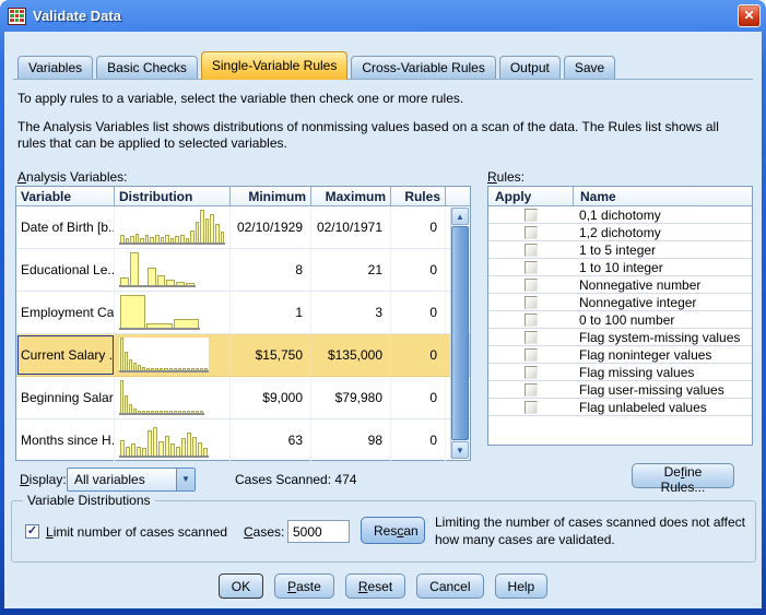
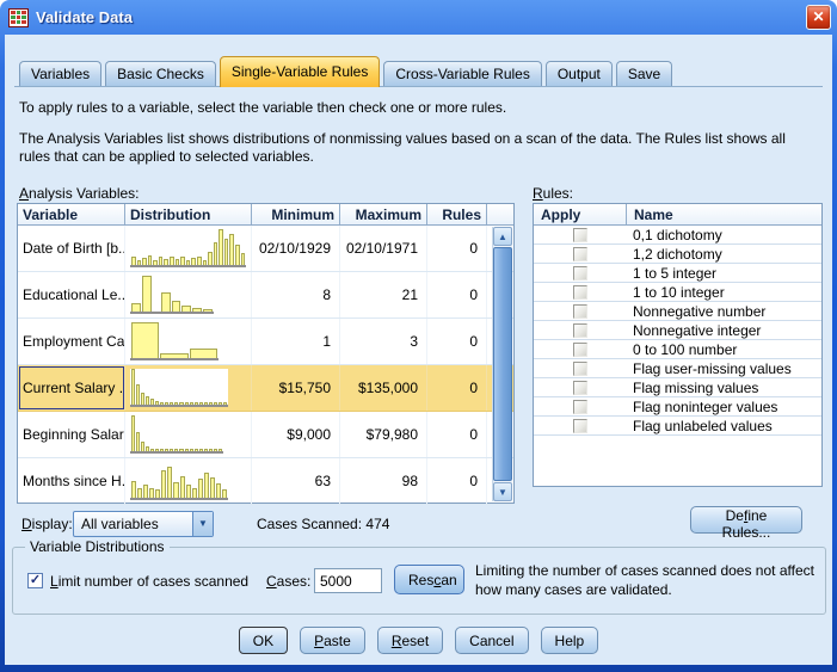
  Validate Data
  ✕
  Variables
  Basic Checks
  Single-Variable Rules
  Cross-Variable Rules
  Output
  Save
  To apply rules to a variable, select the variable then check one or more rules.
  The Analysis Variables list shows distributions of nonmissing values based on a scan of the data. The Rules list shows all rules that can be applied to selected variables.
  Analysis Variables:
  Rules:
  Variable
  Distribution
  Minimum
  Maximum
  Rules
  Date of Birth [b..
  02/10/1929
  02/10/1971
  0
  Educational Le..
  8
  21
  0
  Employment Ca
  1
  3
  0
  Current Salary ..
  $15,750
  $135,000
  0
  Beginning Salar.
  $9,000
  $79,980
  0
  Months since H.
  63
  98
  0
  ▲
  ▼
  Apply
  Name
  0,1 dichotomy
  1,2 dichotomy
  1 to 5 integer
  1 to 10 integer
  Nonnegative number
  Nonnegative integer
  0 to 100 number
- Flag system-missing values
- Flag noninteger values
+ Flag user-missing values
  Flag missing values
- Flag user-missing values
+ Flag noninteger values
  Flag unlabeled values
  Define Rules...
  Display:
  All variables
  ▼
  Cases Scanned: 474
  Variable Distributions
  ✓
  Limit number of cases scanned
  Cases:
  5000
  Rescan
  Limiting the number of cases scanned does not affect how many cases are validated.
  OK
  Paste
  Reset
  Cancel
  Help
